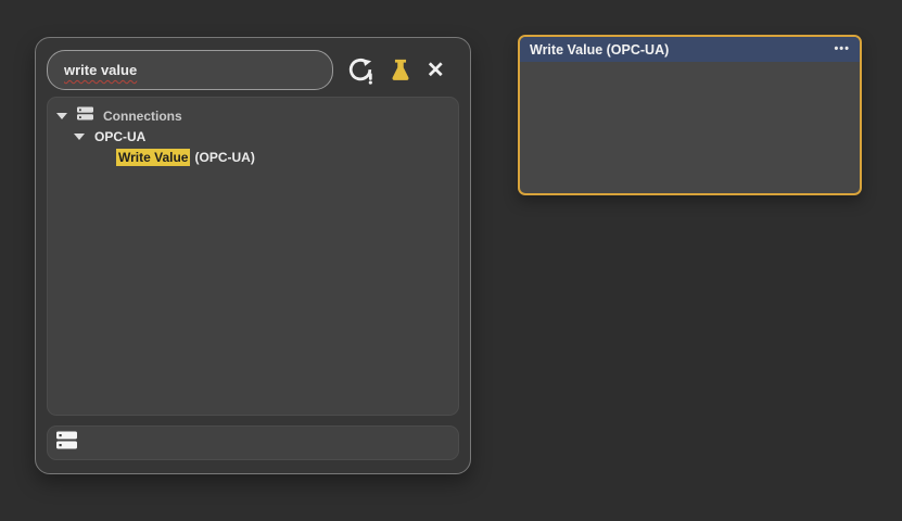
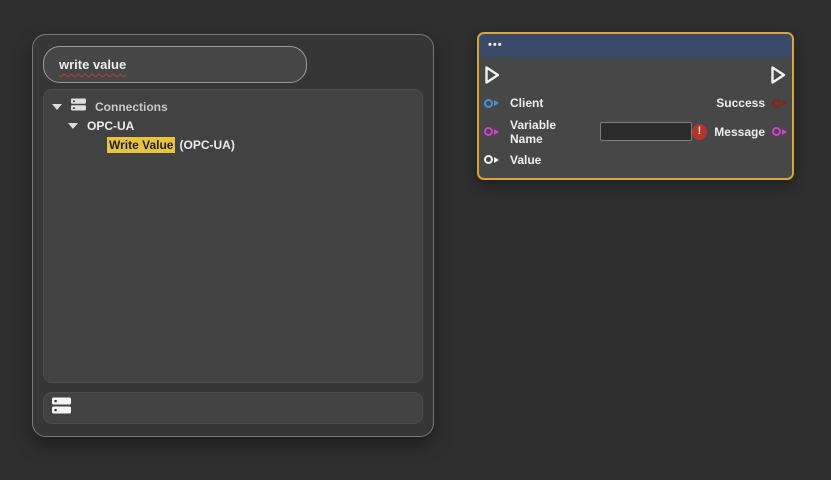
  write value
- ✕
  Connections
  OPC-UA
  Write Value
  (OPC-UA)
- Write Value (OPC-UA)
  •••
+ Client
+ Success
+ Variable Name
+ !
+ Message
+ Value
